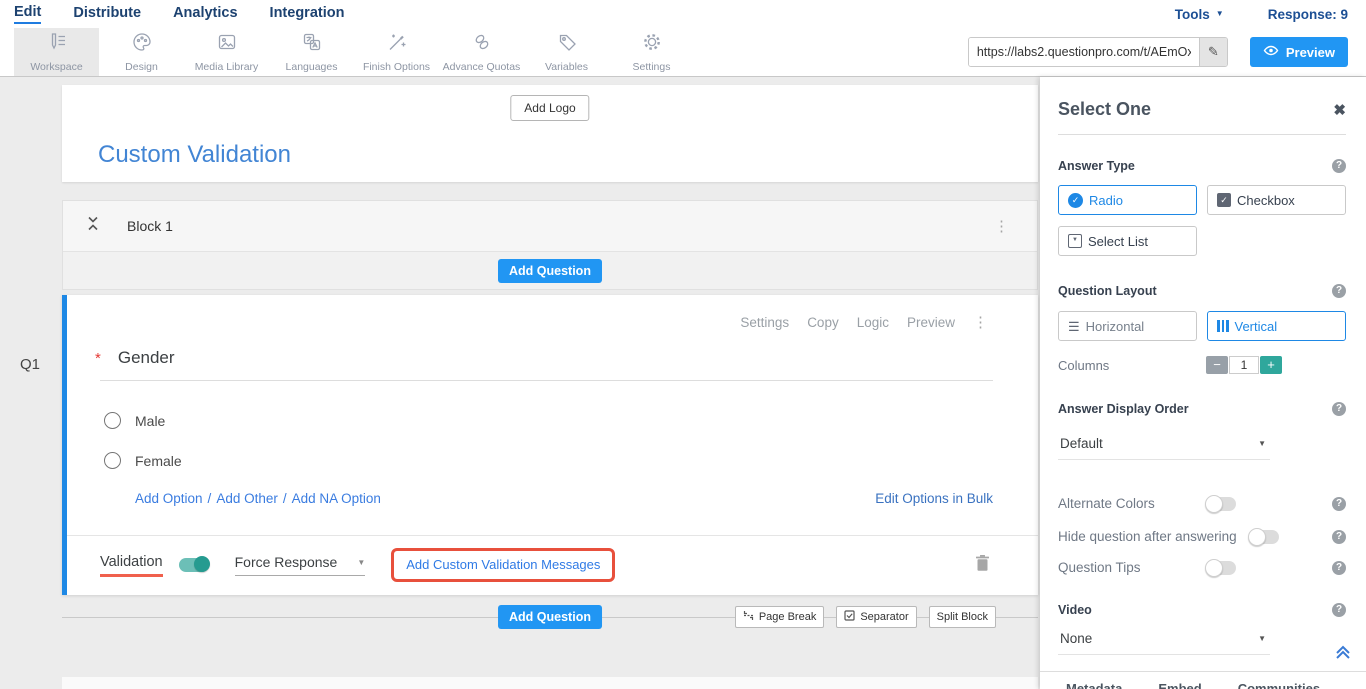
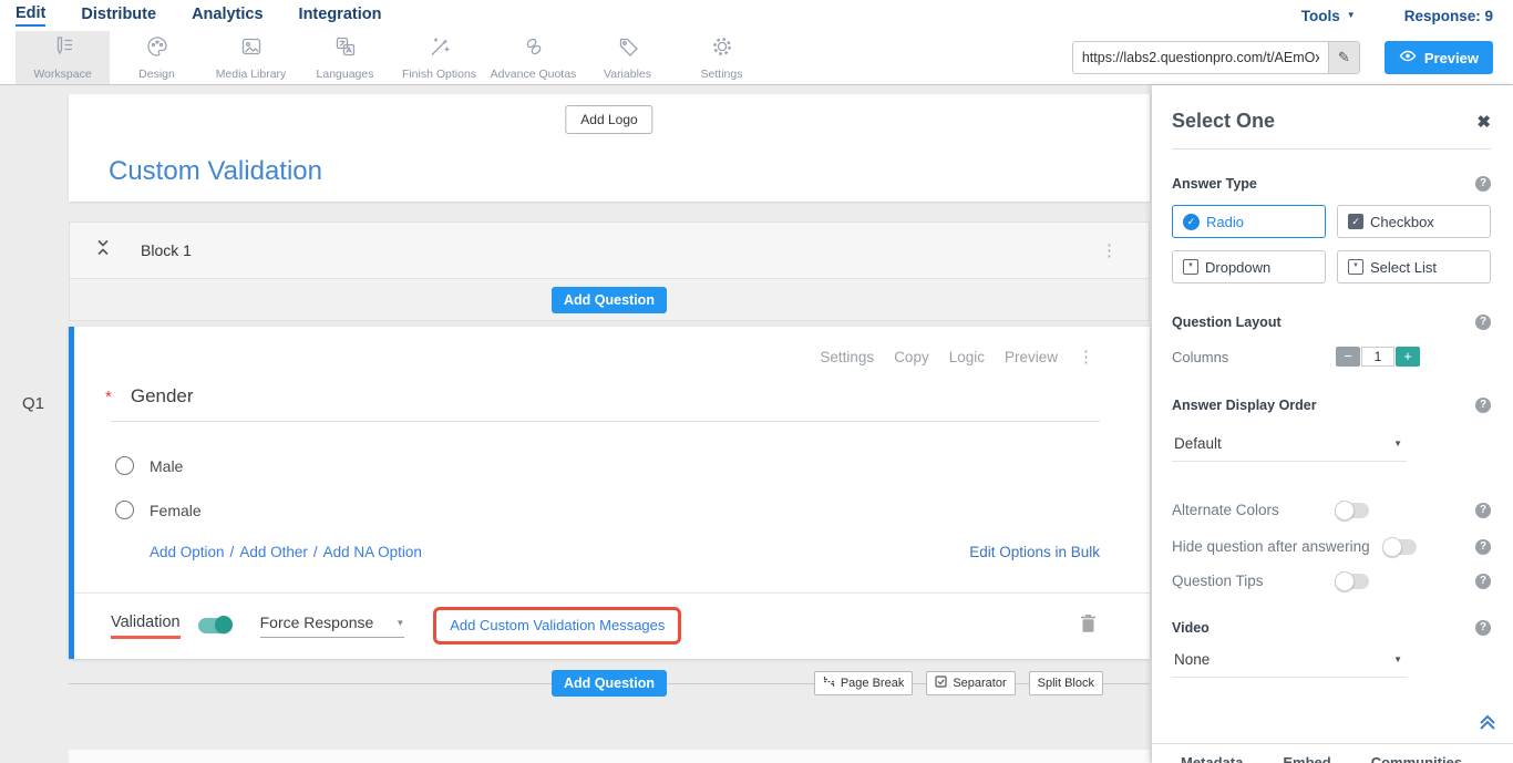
  Edit
  Distribute
  Analytics
  Integration
  Tools
  ▼
  Response: 9
  Workspace
  Design
  Media Library
  Languages
  Finish Options
  Advance Quotas
  Variables
  Settings
  https://labs2.questionpro.com/t/AEmOx
  ✎
  Preview
  Q1
  Add Logo
  Custom Validation
  Block 1
  ⋮
  Add Question
  Settings
  Copy
  Logic
  Preview
  ⋮
  *
  Gender
  Male
  Female
  Add Option
  /
  Add Other
  /
  Add NA Option
  Edit Options in Bulk
  Validation
  Force Response
  ▼
  Add Custom Validation Messages
  Add Question
  Page Break
  Separator
  Split Block
  Select One
  ✖
  Answer Type
  ?
  ✓
  Radio
  ✓
  Checkbox
+ Dropdown
  Select List
  Question Layout
  ?
- ☰
- Horizontal
- Vertical
  Columns
  −
  1
  +
  Answer Display Order
  ?
  Default
  ▼
  Alternate Colors
  ?
  Hide question after answering
  ?
  Question Tips
  ?
  Video
  ?
  None
  ▼
